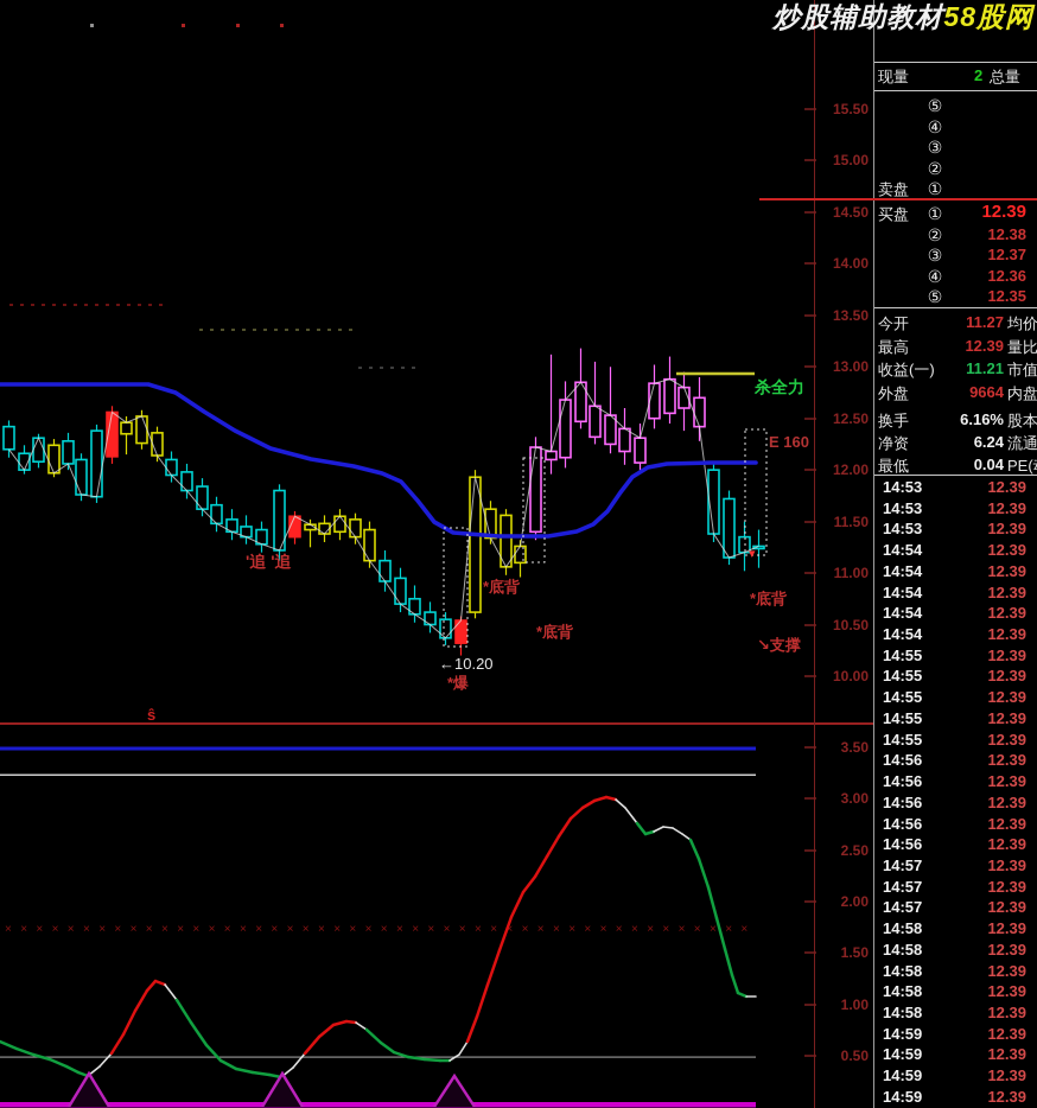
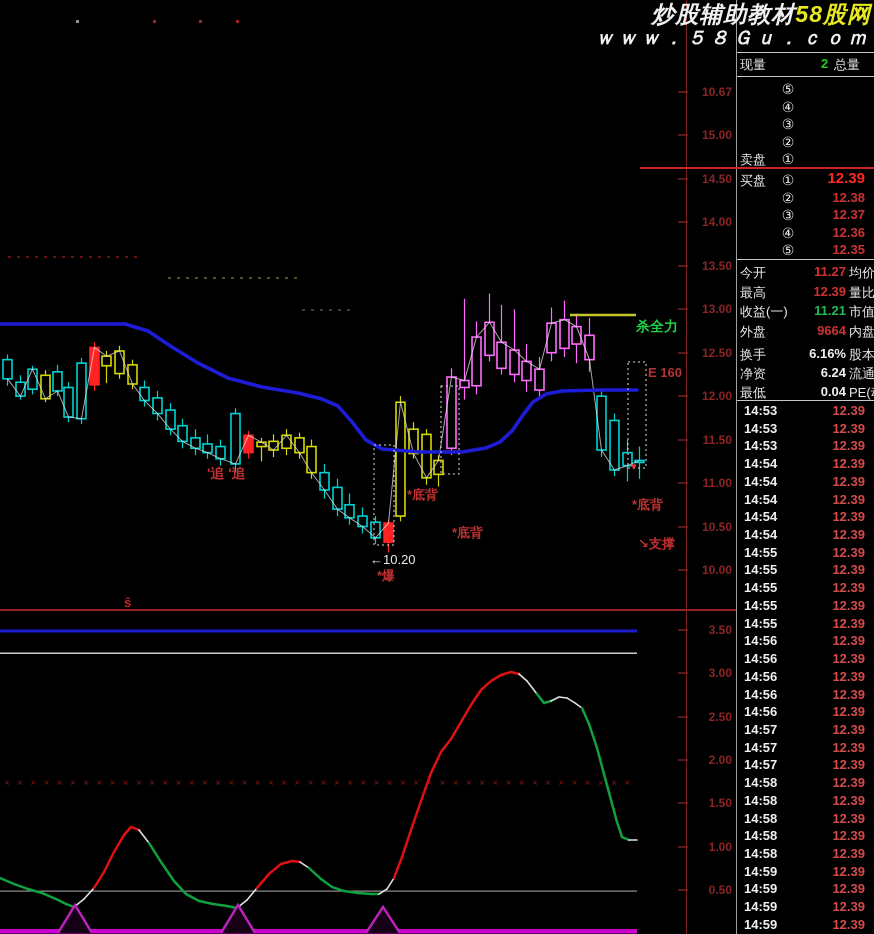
  '追 '追
  *底背
  *底背
  *底背
  ↘支撑
  ←10.20
  *爆
  ŝ
  杀全力
  E 160
  ▾
  ×
  ×
  ×
  ×
  ×
  ×
  ×
  ×
  ×
  ×
  ×
  ×
  ×
  ×
  ×
  ×
  ×
  ×
  ×
  ×
  ×
  ×
  ×
  ×
  ×
  ×
  ×
  ×
  ×
  ×
  ×
  ×
  ×
  ×
  ×
  ×
  ×
  ×
  ×
  ×
  ×
  ×
  ×
  ×
  ×
  ×
  ×
  ×
- 15.50
+ 10.67
  15.00
  14.50
  14.00
  13.50
  13.00
  12.50
  12.00
  11.50
  11.00
  10.50
  10.00
  3.50
  3.00
  2.50
  2.00
  1.50
  1.00
  0.50
  现量
  2
  总量
  ⑤
  ④
  ③
  ②
  卖盘
  ①
  买盘
  ①
  12.39
  ②
  12.38
  ③
  12.37
  ④
  12.36
  ⑤
  12.35
  今开
  11.27
  均价
  最高
  12.39
  量比
  收益(一)
  11.21
  市值
  外盘
  9664
  内盘
  换手
  6.16%
  股本
  净资
  6.24
  流通
  最低
  0.04
  PE(
  14:53
  12.39
  14:53
  12.39
  14:53
  12.39
  14:54
  12.39
  14:54
  12.39
  14:54
  12.39
  14:54
  12.39
  14:54
  12.39
  14:55
  12.39
  14:55
  12.39
  14:55
  12.39
  14:55
  12.39
  14:55
  12.39
  14:56
  12.39
  14:56
  12.39
  14:56
  12.39
  14:56
  12.39
  14:56
  12.39
  14:57
  12.39
  14:57
  12.39
  14:57
  12.39
  14:58
  12.39
  14:58
  12.39
  14:58
  12.39
  14:58
  12.39
  14:58
  12.39
  14:59
  12.39
  14:59
  12.39
  14:59
  12.39
  14:59
  12.39
  炒股辅助教材58股网
+ ｗｗｗ．５８Ｇｕ．ｃｏｍ
